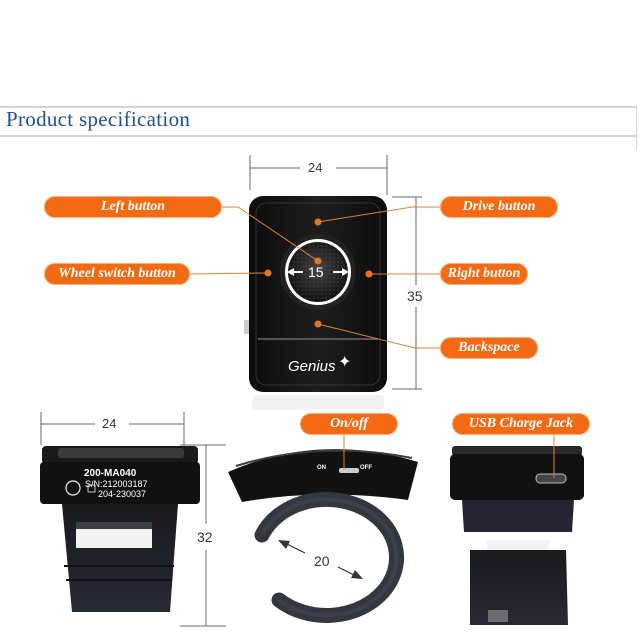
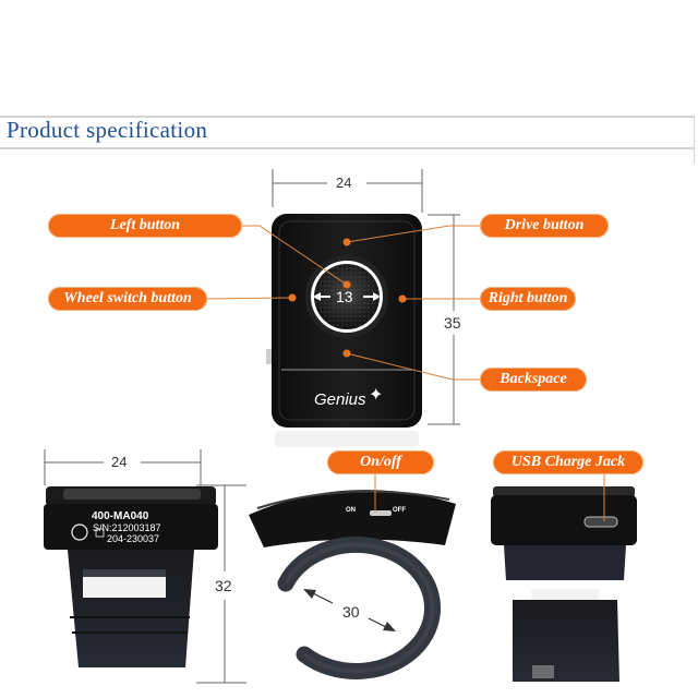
  Product specification
  24
  35
- 15
+ 13
  Genius
  ✦
  Left button
  Wheel switch button
  Drive button
  Right button
  Backspace
  On/off
  USB Charge Jack
  24
  32
- 200-MA040
+ 400-MA040
  S/N:212003187
  204-230037
- 20
+ 30
